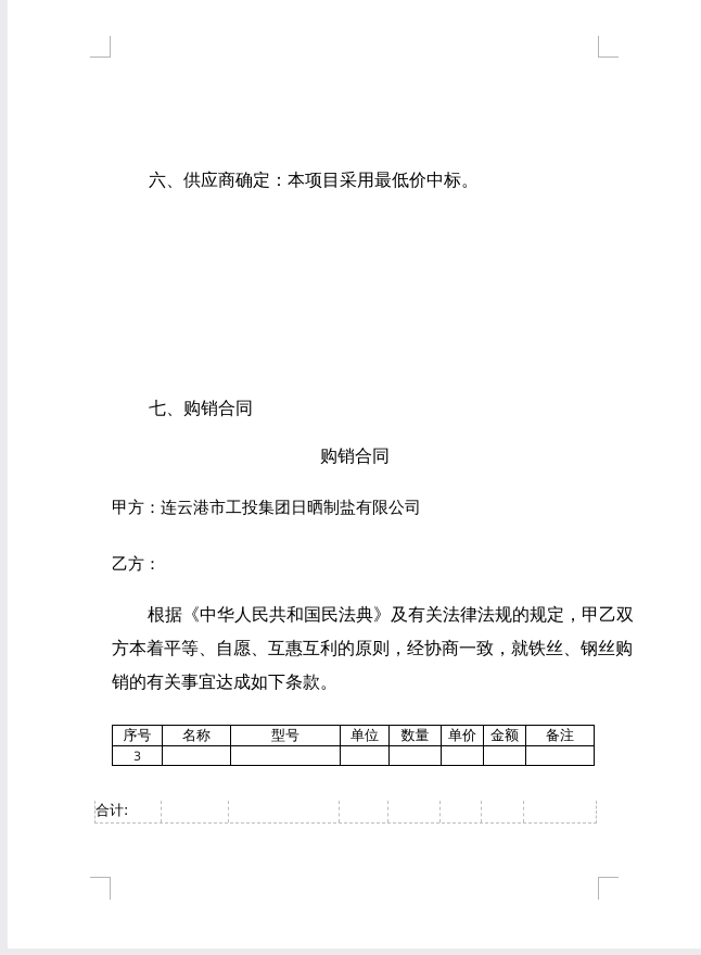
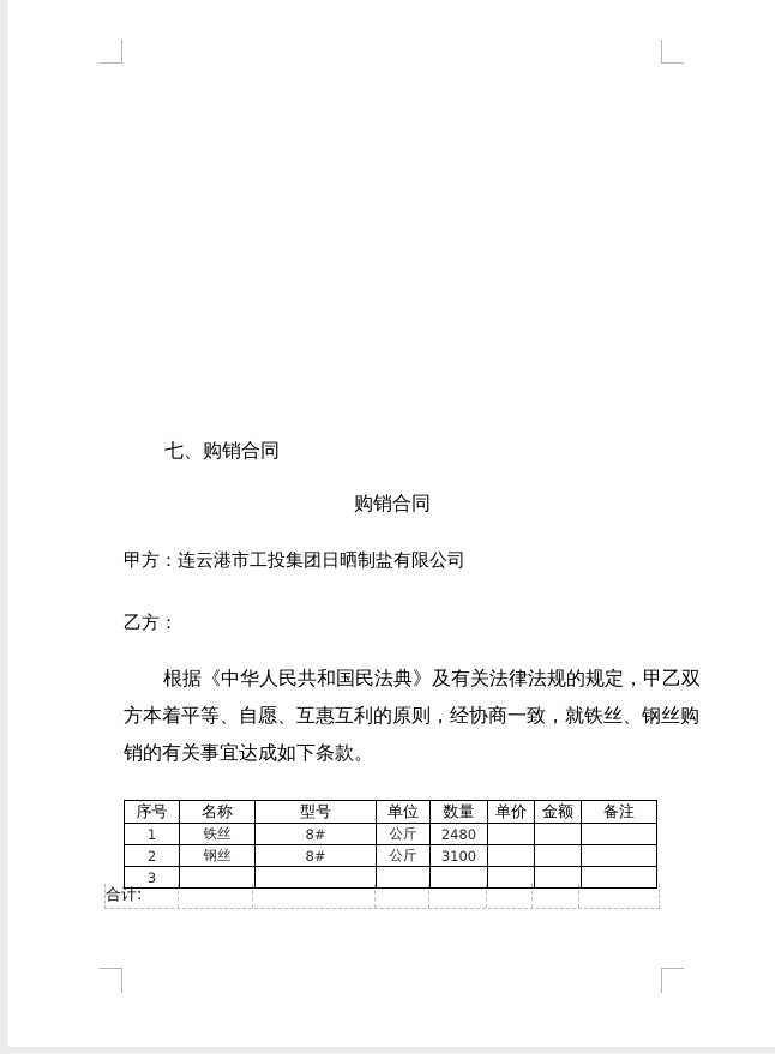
- 六、供应商确定：本项目采用最低价中标。
  七、购销合同
  购销合同
  甲方：连云港市工投集团日晒制盐有限公司
  乙方：
  根据《中华人民共和国民法典》及有关法律法规的规定，甲乙双
  方本着平等、自愿、互惠互利的原则，经协商一致，就铁丝、钢丝购
  销的有关事宜达成如下条款。
  序号	名称	型号	单位	数量	单价	金额	备注
+ 1	铁丝	8#	公斤	2480
+ 2	钢丝	8#	公斤	3100
  3
  合计:
